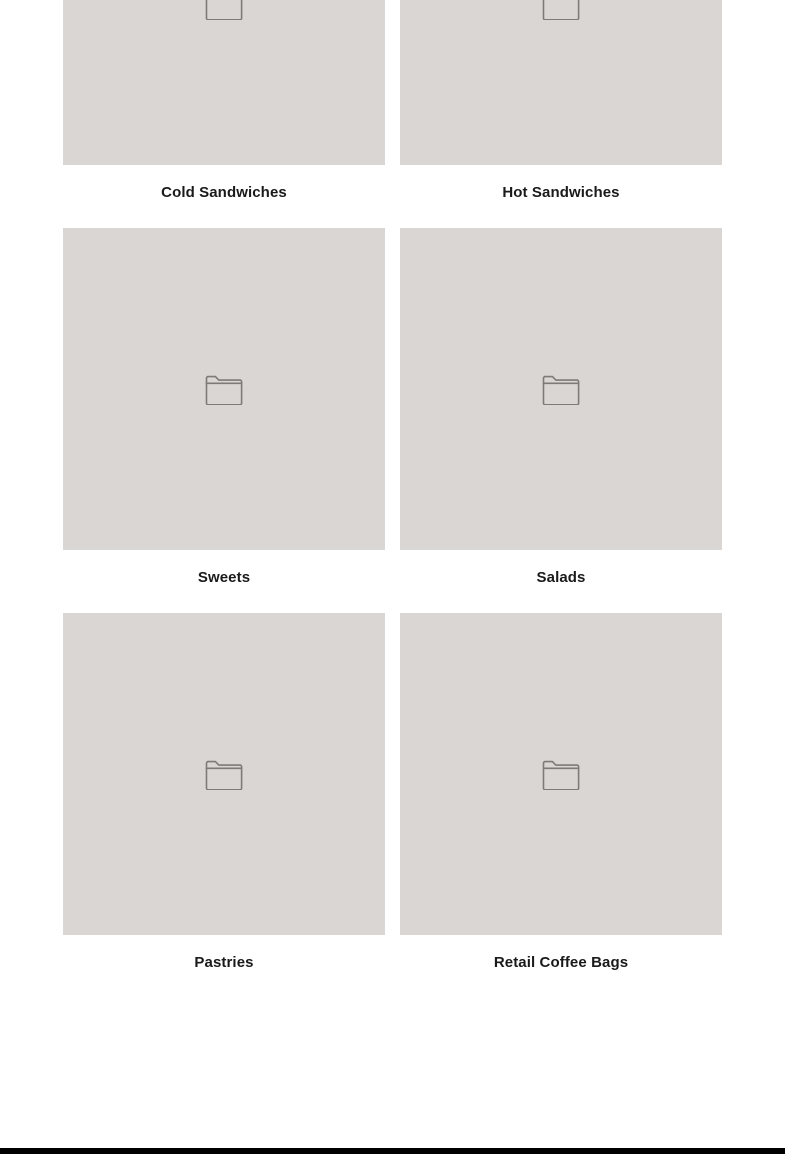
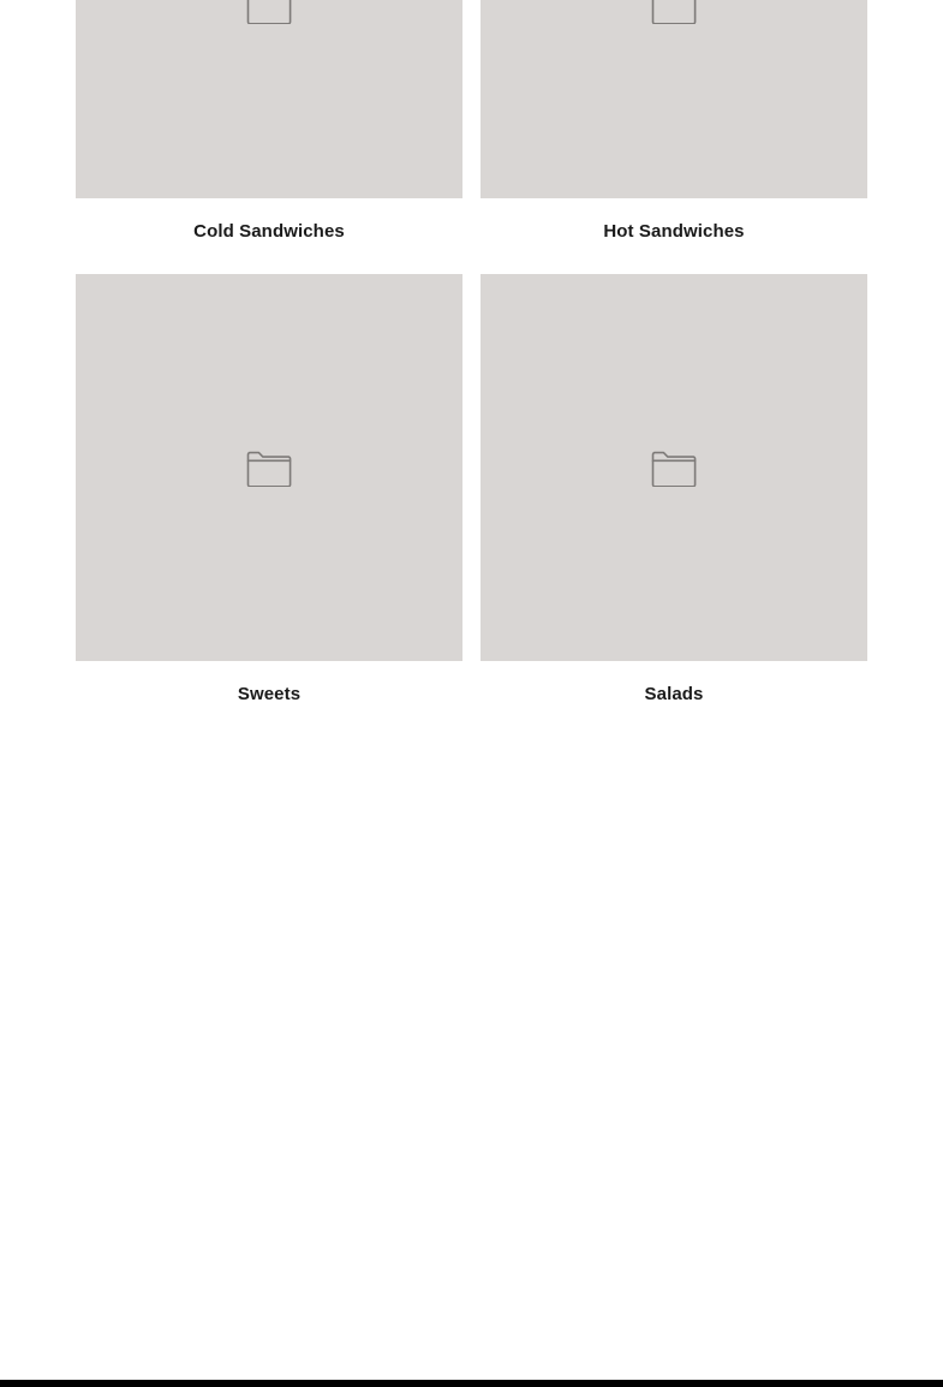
  Cold Sandwiches
  Hot Sandwiches
  Sweets
  Salads
- Pastries
- Retail Coffee Bags
